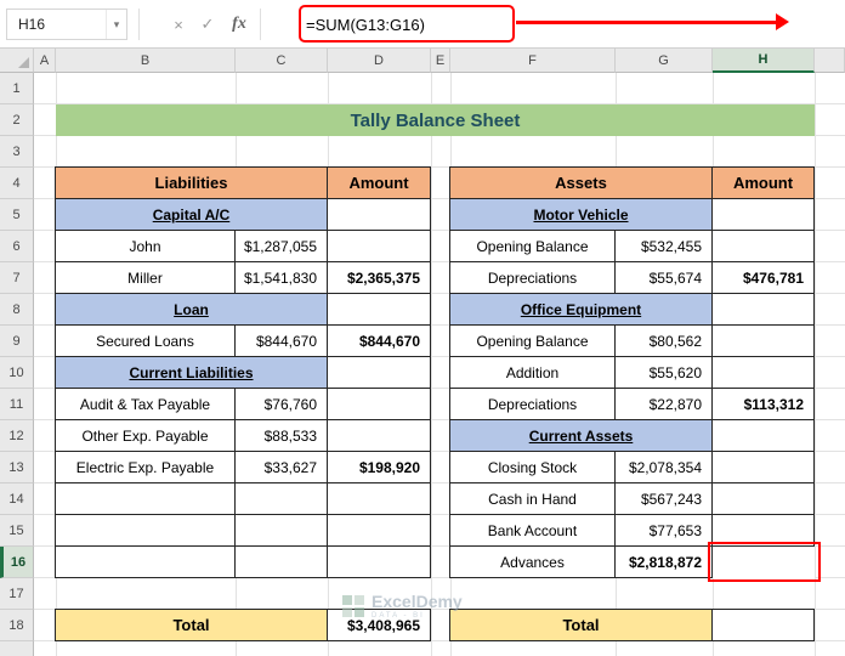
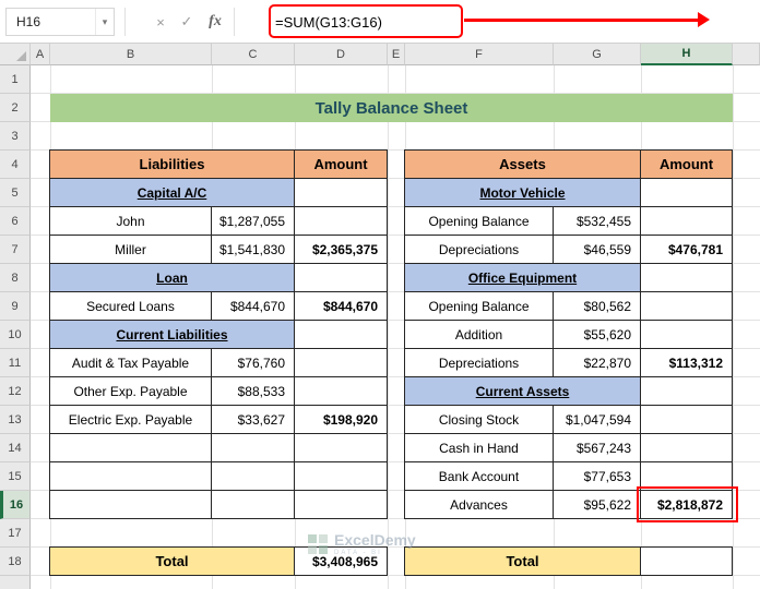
  H16
  ▾
  ×
  ✓
  fx
  =SUM(G13:G16)
  A
  B
  C
  D
  E
  F
  G
  H
  1
  2
  3
  4
  5
  6
  7
  8
  9
  10
  11
  12
  13
  14
  15
  16
  17
  18
  Tally Balance Sheet
  Liabilities
  Amount
  Capital A/C
  John
  $1,287,055
  Miller
  $1,541,830
  $2,365,375
  Loan
  Secured Loans
  $844,670
  $844,670
  Current Liabilities
  Audit & Tax Payable
  $76,760
  Other Exp. Payable
  $88,533
  Electric Exp. Payable
  $33,627
  $198,920
  Assets
  Amount
  Motor Vehicle
  Opening Balance
  $532,455
  Depreciations
- $55,674
+ $46,559
  $476,781
  Office Equipment
  Opening Balance
  $80,562
  Addition
  $55,620
  Depreciations
  $22,870
  $113,312
  Current Assets
  Closing Stock
- $2,078,354
+ $1,047,594
  Cash in Hand
  $567,243
  Bank Account
  $77,653
  Advances
+ $95,622
  $2,818,872
  Total
  $3,408,965
  Total
  ExcelDemy
